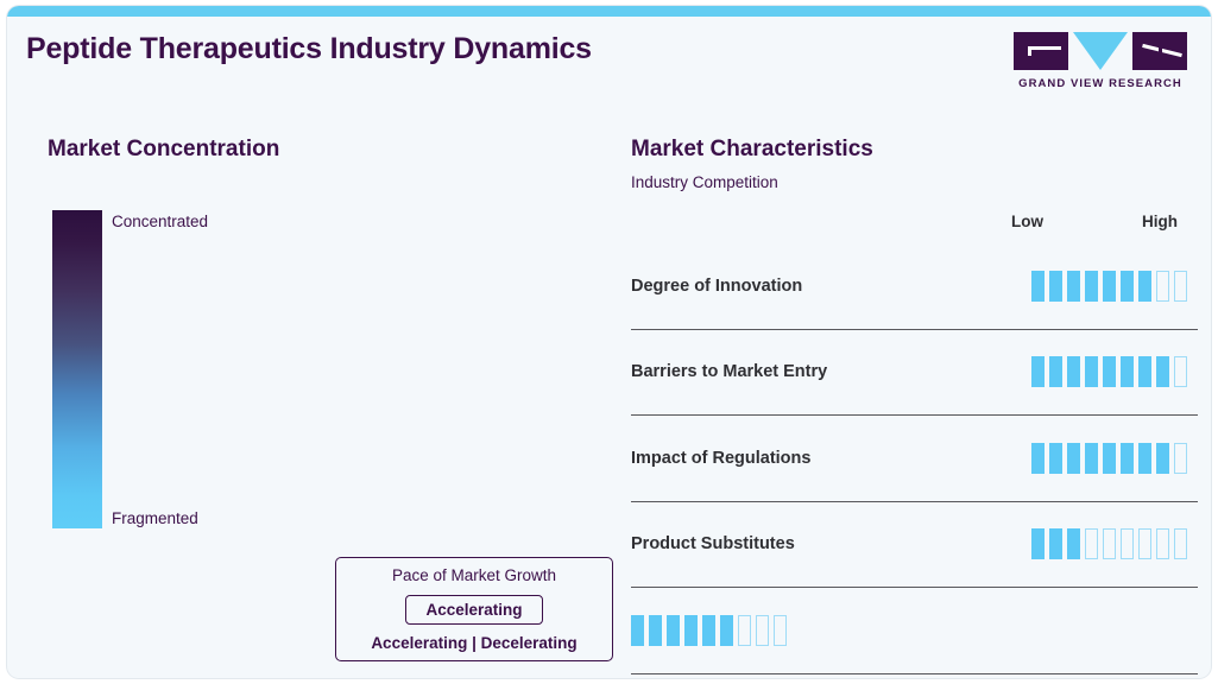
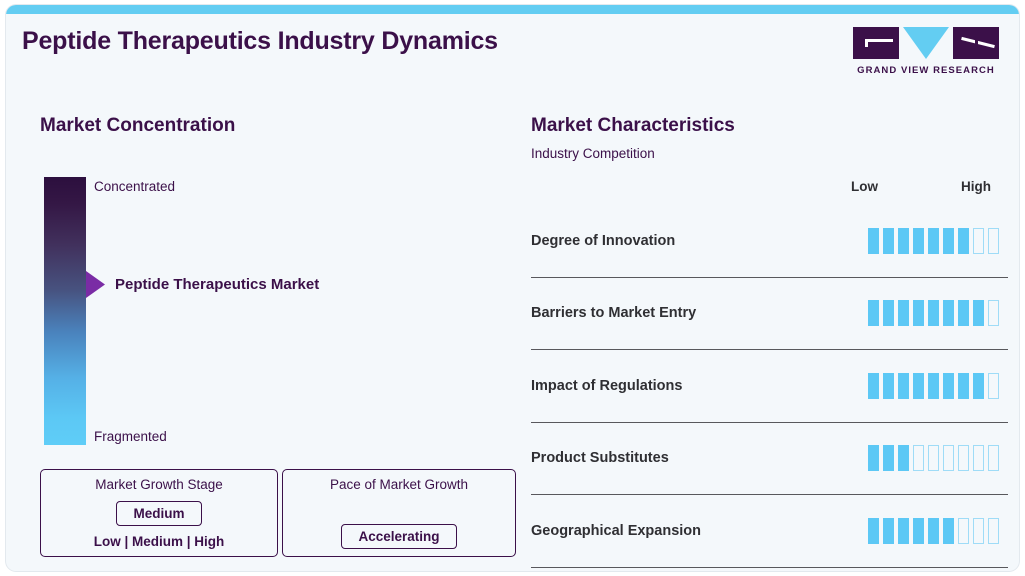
  Peptide Therapeutics Industry Dynamics
  GRAND VIEW RESEARCH
  Market Concentration
  Concentrated
  Fragmented
+ Peptide Therapeutics Market
+ Market Growth Stage
+ Medium
+ Low | Medium | High
  Pace of Market Growth
  Accelerating
- Accelerating | Decelerating
  Market Characteristics
  Industry Competition
  Low
  High
  Degree of Innovation
  Barriers to Market Entry
  Impact of Regulations
  Product Substitutes
+ Geographical Expansion
